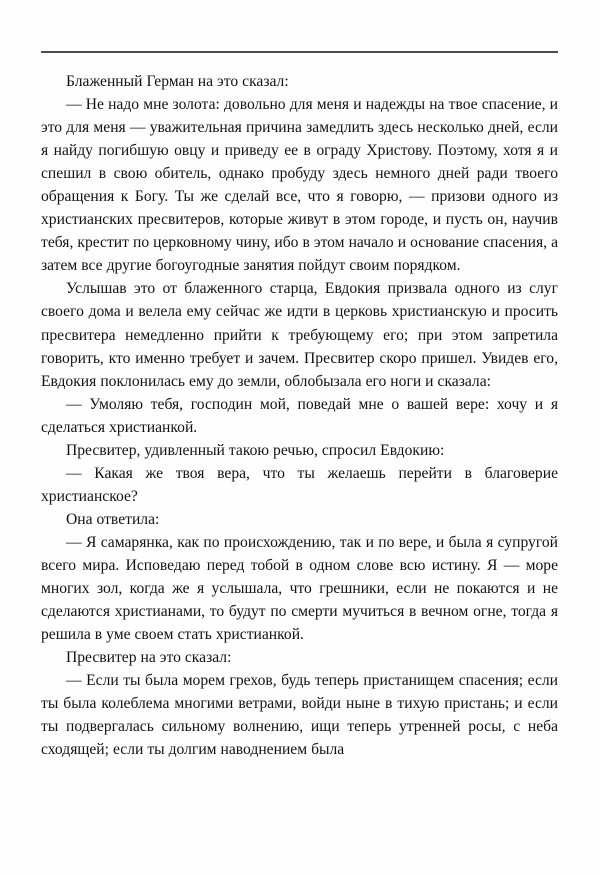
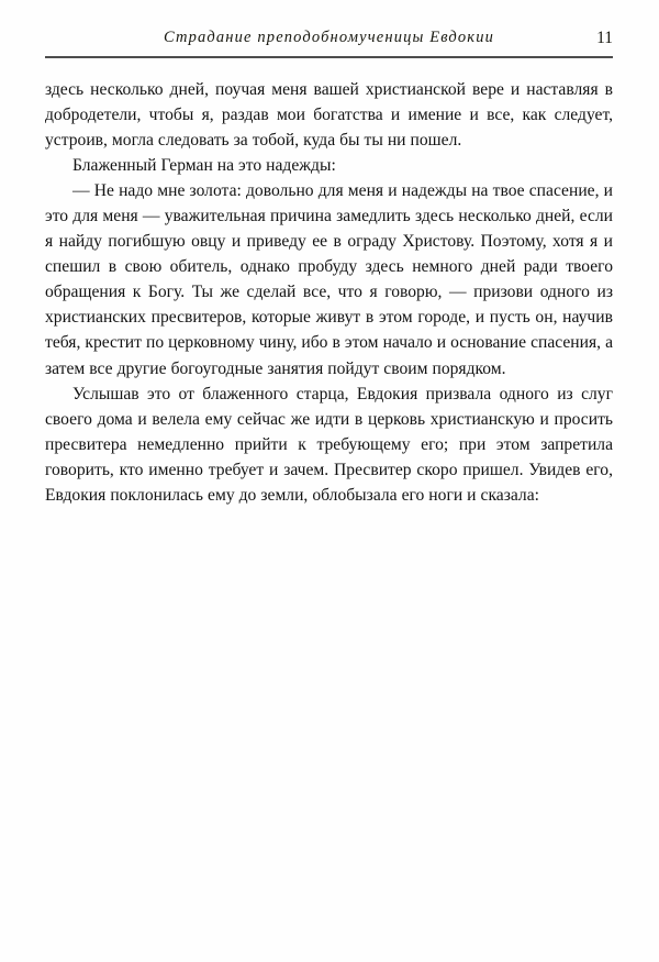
+ Страдание преподобномученицы Евдокии
+ 11
+ здесь несколько дней, поучая меня вашей христианской вере и наставляя в добродетели, чтобы я, раздав мои богатства и имение и все, как следует, устроив, могла следовать за тобой, куда бы ты ни пошел.
- Блаженный Герман на это сказал:
+ Блаженный Герман на это надежды:
  — Не надо мне золота: довольно для меня и надежды на твое спасение, и это для меня — уважительная причина замедлить здесь несколько дней, если я найду погибшую овцу и приведу ее в ограду Христову. Поэтому, хотя я и спешил в свою обитель, однако пробуду здесь немного дней ради твоего обращения к Богу. Ты же сделай все, что я говорю, — призови одного из христианских пресвитеров, которые живут в этом городе, и пусть он, научив тебя, крестит по церковному чину, ибо в этом начало и основание спасения, а затем все другие богоугодные занятия пойдут своим порядком.
  Услышав это от блаженного старца, Евдокия призвала одного из слуг своего дома и велела ему сейчас же идти в церковь христианскую и просить пресвитера немедленно прийти к требующему его; при этом запретила говорить, кто именно требует и зачем. Пресвитер скоро пришел. Увидев его, Евдокия поклонилась ему до земли, облобызала его ноги и сказала:
- — Умоляю тебя, господин мой, поведай мне о вашей вере: хочу и я сделаться христианкой.
- Пресвитер, удивленный такою речью, спросил Евдокию:
- — Какая же твоя вера, что ты желаешь перейти в благоверие христианское?
- Она ответила:
- — Я самарянка, как по происхождению, так и по вере, и была я супругой всего мира. Исповедаю перед тобой в одном слове всю истину. Я — море многих зол, когда же я услышала, что грешники, если не покаются и не сделаются христианами, то будут по смерти мучиться в вечном огне, тогда я решила в уме своем стать христианкой.
- Пресвитер на это сказал:
- — Если ты была морем грехов, будь теперь пристанищем спасения; если ты была колеблема многими ветрами, войди ныне в тихую пристань; и если ты подвергалась сильному волнению, ищи теперь утренней росы, с неба сходящей; если ты долгим наводнением была
